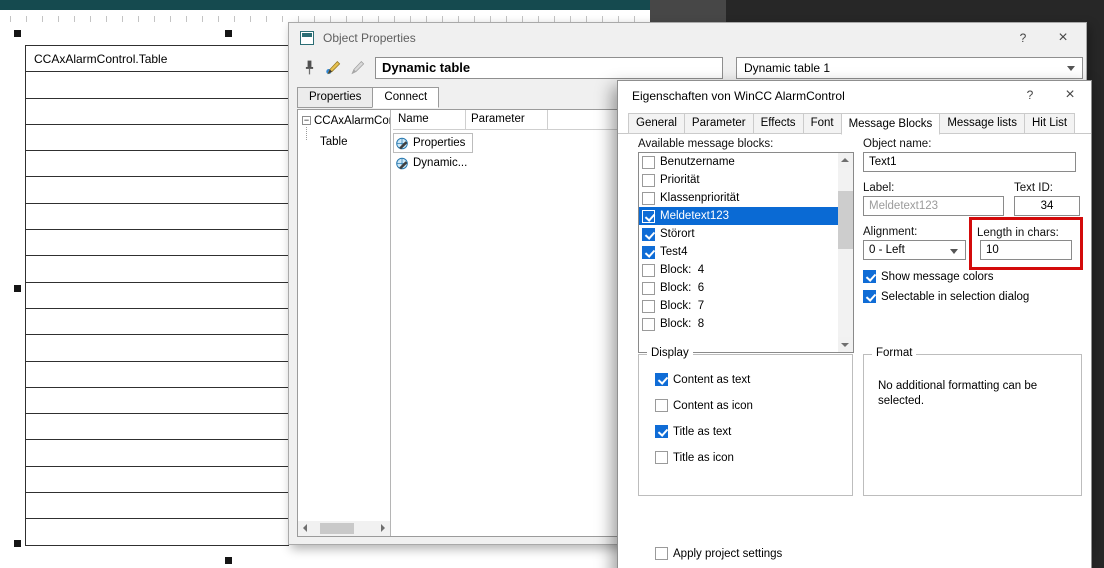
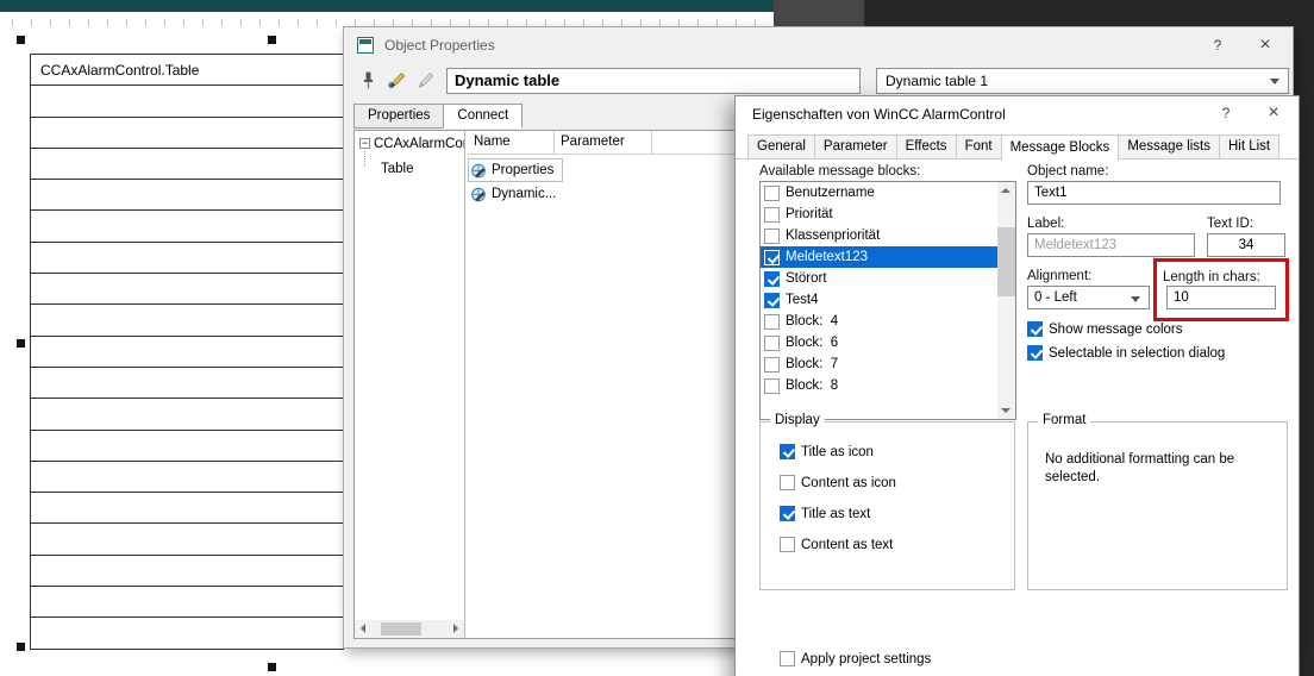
  CCAxAlarmControl.Table
  Object Properties
  ?
  ×
  Dynamic table
  Dynamic table 1
  Properties Connect
  − CCAxAlarmCo
  Table
  Name
  Parameter
  Properties
  Dynamic...
  Eigenschaften von WinCC AlarmControl
  ?
  ×
  General Parameter Effects Font Message Blocks Message lists Hit List
  Available message blocks:
  Benutzername
  Priorität
  Klassenpriorität
  Meldetext123
  Störort
  Test4
  Block: 4
  Block: 6
  Block: 7
  Block: 8
  Object name:
  Text1
  Label:
  Text ID:
  Meldetext123
  34
  Alignment:
  Length in chars:
  0 - Left
  10
  Show message colors
  Selectable in selection dialog
  Display
- Content as text
+ Title as icon
  Content as icon
  Title as text
- Title as icon
+ Content as text
  Format
  No additional formatting can be selected.
  Apply project settings
